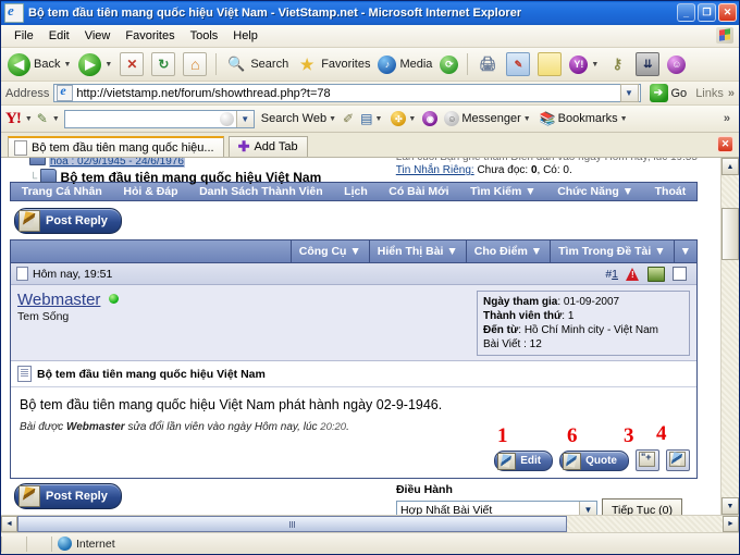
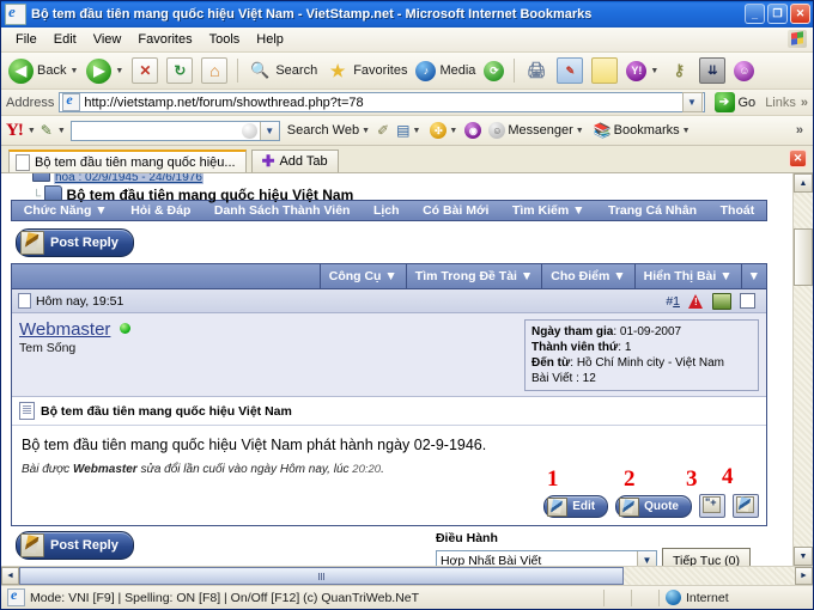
- Bộ tem đầu tiên mang quốc hiệu Việt Nam - VietStamp.net - Microsoft Internet Explorer
+ Bộ tem đầu tiên mang quốc hiệu Việt Nam - VietStamp.net - Microsoft Internet Bookmarks
  _
  ❐
  ✕
  File
  Edit
  View
  Favorites
  Tools
  Help
  ◀
  Back
  ▶
  ✕
  ↻
  ⌂
  🔍
  Search
  ★
  Favorites
  ♪
  Media
  ⟳
  🖨
  ✎
  Y!
  ⚷
  ⇊
  ☺
  Address
  http://vietstamp.net/forum/showthread.php?t=78
  ▼
  ➔
  Go
  Links
  »
  Y!
  ✎
  ▼
  Search Web
  ✐
  ▤
  ✣
  ◉
  ☺
  Messenger
  📚
  Bookmarks
  »
  Bộ tem đầu tiên mang quốc hiệu...
  ✚
  Add Tab
  ✕
  hoa : 02/9/1945 - 24/6/1976
  └ Bộ tem đầu tiên mang quốc hiệu Việt Nam
- Lần cuối Bạn ghé thăm Diễn đàn vào ngày Hôm nay, lúc 19:55
- Tin Nhắn Riêng: Chưa đọc: 0, Có: 0.
- Trang Cá Nhân
+ Chức Năng ▼
  Hỏi & Đáp
  Danh Sách Thành Viên
  Lịch
  Có Bài Mới
  Tìm Kiếm ▼
- Chức Năng ▼
+ Trang Cá Nhân
  Thoát
  Post Reply
  Công Cụ ▼
- Hiển Thị Bài ▼
+ Tìm Trong Đề Tài ▼
  Cho Điểm ▼
- Tìm Trong Đề Tài ▼
+ Hiển Thị Bài ▼
  ▼
  Hôm nay, 19:51
  #1
  Webmaster
  Tem Sống
  Ngày tham gia: 01-09-2007
  Thành viên thứ: 1
  Đến từ: Hồ Chí Minh city - Việt Nam
  Bài Viết : 12
  Bộ tem đầu tiên mang quốc hiệu Việt Nam
  Bộ tem đầu tiên mang quốc hiệu Việt Nam phát hành ngày 02-9-1946.
- Bài được Webmaster sửa đổi lần viên vào ngày Hôm nay, lúc 20:20.
+ Bài được Webmaster sửa đổi lần cuối vào ngày Hôm nay, lúc 20:20.
  1
- 6
+ 2
  3
  4
  Edit
  Quote
  "+
  Post Reply
  Điều Hành
  Hợp Nhất Bài Viết
  ▼
  Tiếp Tục (0)
+ Mode: VNI [F9] | Spelling: ON [F8] | On/Off [F12] (c) QuanTriWeb.NeT
  Internet
